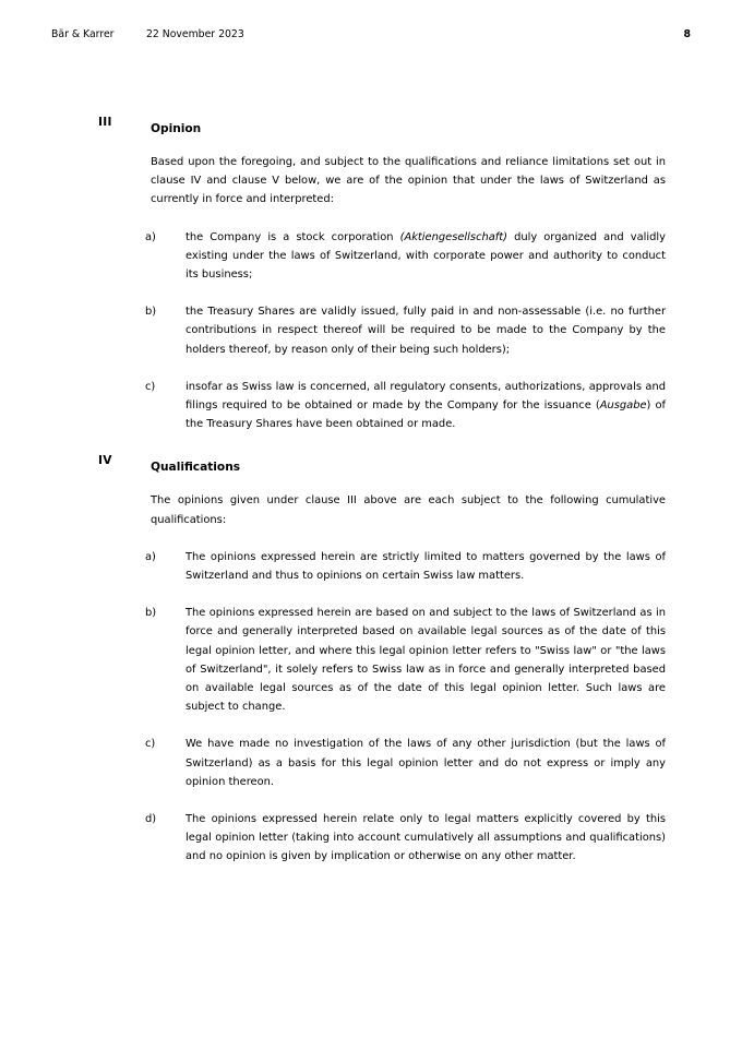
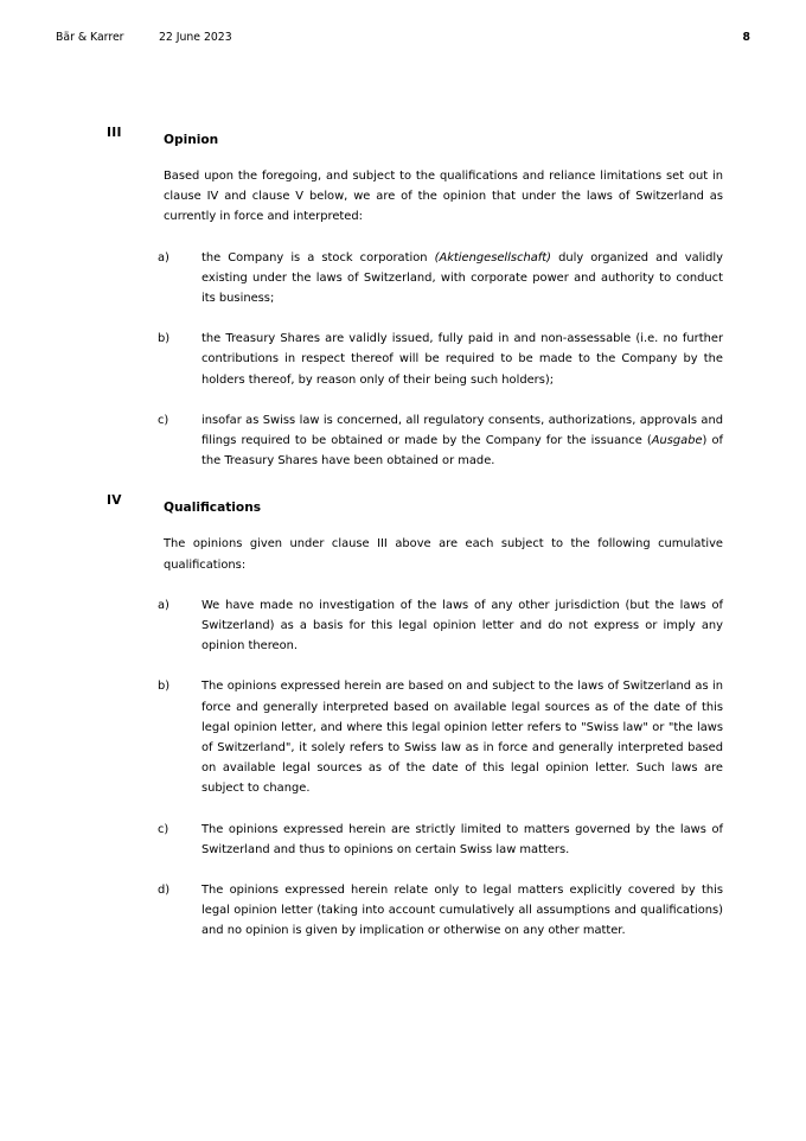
- Bär & Karrer 22 November 2023
+ Bär & Karrer 22 June 2023
  8
  III
  Opinion
  Based upon the foregoing, and subject to the qualifications and reliance limitations set out in clause IV and clause V below, we are of the opinion that under the laws of Switzerland as currently in force and interpreted:
  a)
  the Company is a stock corporation (Aktiengesellschaft) duly organized and validly existing under the laws of Switzerland, with corporate power and authority to conduct its business;
  b)
  the Treasury Shares are validly issued, fully paid in and non-assessable (i.e. no further contributions in respect thereof will be required to be made to the Company by the holders thereof, by reason only of their being such holders);
  c)
  insofar as Swiss law is concerned, all regulatory consents, authorizations, approvals and filings required to be obtained or made by the Company for the issuance (Ausgabe) of the Treasury Shares have been obtained or made.
  IV
  Qualifications
  The opinions given under clause III above are each subject to the following cumulative qualifications:
  a)
- The opinions expressed herein are strictly limited to matters governed by the laws of Switzerland and thus to opinions on certain Swiss law matters.
+ We have made no investigation of the laws of any other jurisdiction (but the laws of Switzerland) as a basis for this legal opinion letter and do not express or imply any opinion thereon.
  b)
  The opinions expressed herein are based on and subject to the laws of Switzerland as in force and generally interpreted based on available legal sources as of the date of this legal opinion letter, and where this legal opinion letter refers to "Swiss law" or "the laws of Switzerland", it solely refers to Swiss law as in force and generally interpreted based on available legal sources as of the date of this legal opinion letter. Such laws are subject to change.
  c)
- We have made no investigation of the laws of any other jurisdiction (but the laws of Switzerland) as a basis for this legal opinion letter and do not express or imply any opinion thereon.
+ The opinions expressed herein are strictly limited to matters governed by the laws of Switzerland and thus to opinions on certain Swiss law matters.
  d)
  The opinions expressed herein relate only to legal matters explicitly covered by this legal opinion letter (taking into account cumulatively all assumptions and qualifications) and no opinion is given by implication or otherwise on any other matter.
